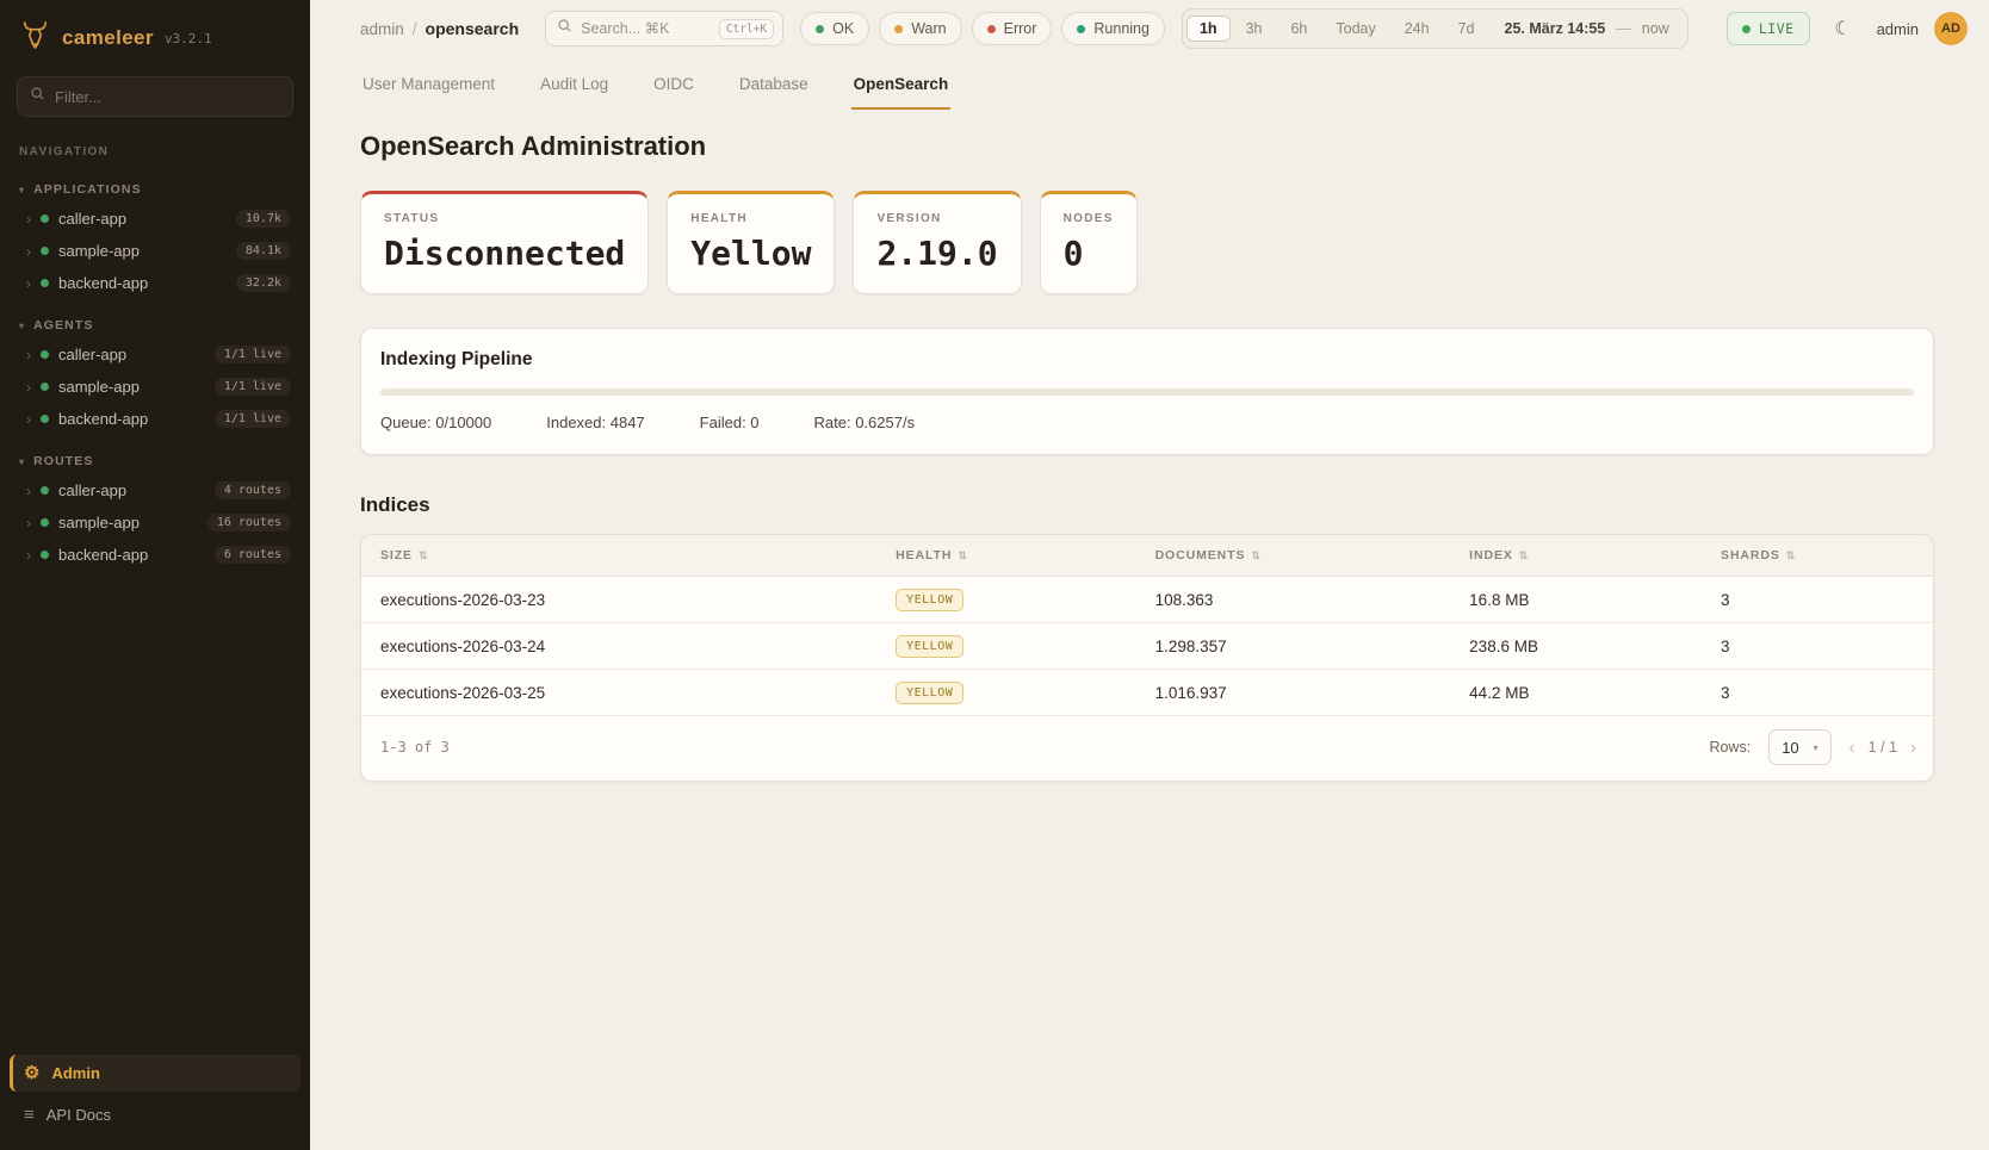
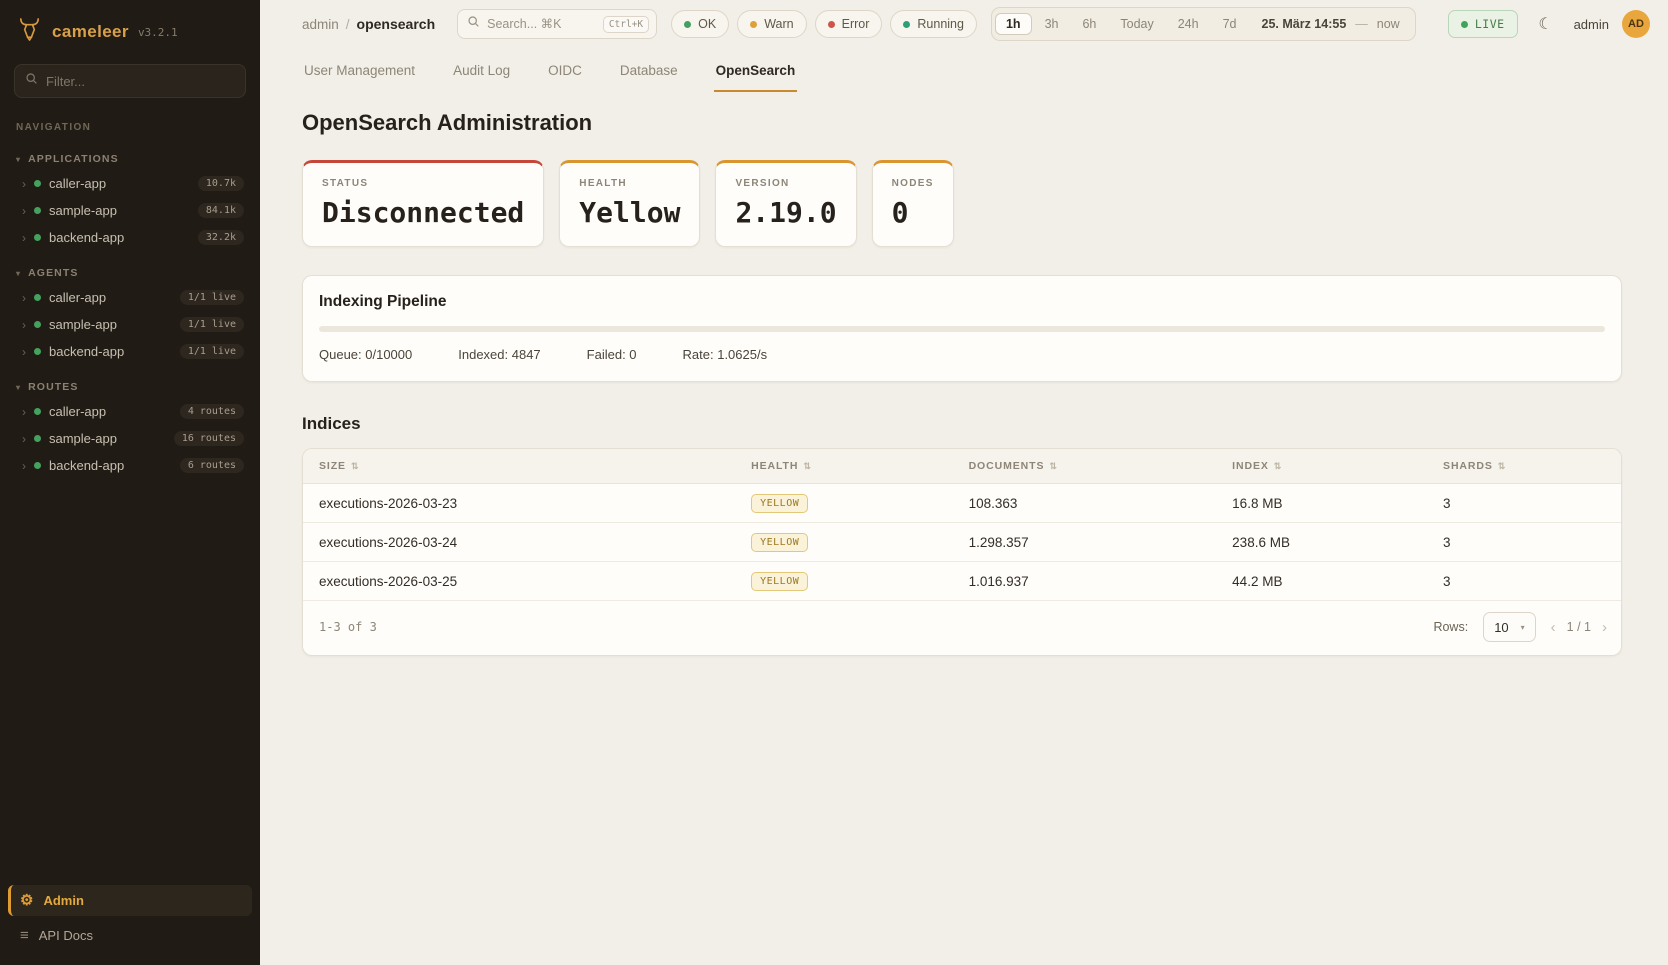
  cameleer
  v3.2.1
  Filter...
  NAVIGATION
  ▾
  APPLICATIONS
  ›
  caller-app
  10.7k
  ›
  sample-app
  84.1k
  ›
  backend-app
  32.2k
  ▾
  AGENTS
  ›
  caller-app
  1/1 live
  ›
  sample-app
  1/1 live
  ›
  backend-app
  1/1 live
  ▾
  ROUTES
  ›
  caller-app
  4 routes
  ›
  sample-app
  16 routes
  ›
  backend-app
  6 routes
  ⚙
  Admin
  ≡
  API Docs
  admin
  /
  opensearch
  Search... ⌘K
  Ctrl+K
  OK
  Warn
  Error
  Running
  1h
  3h
  6h
  Today
  24h
  7d
  25. März 14:55
  —
  now
  LIVE
  ☾
  admin
  AD
  User Management
  Audit Log
  OIDC
  Database
  OpenSearch
  OpenSearch Administration
  STATUS
  Disconnected
  HEALTH
  Yellow
  VERSION
  2.19.0
  NODES
  0
  Indexing Pipeline
  Queue: 0/10000
  Indexed: 4847
  Failed: 0
- Rate: 0.6257/s
+ Rate: 1.0625/s
  Indices
  SIZE
  ⇅
  HEALTH
  ⇅
  DOCUMENTS
  ⇅
  INDEX
  ⇅
  SHARDS
  ⇅
  executions-2026-03-23
  YELLOW
  108.363
  16.8 MB
  3
  executions-2026-03-24
  YELLOW
  1.298.357
  238.6 MB
  3
  executions-2026-03-25
  YELLOW
  1.016.937
  44.2 MB
  3
  1-3 of 3
  Rows:
  10
  ▾
  ‹
  1 / 1
  ›
